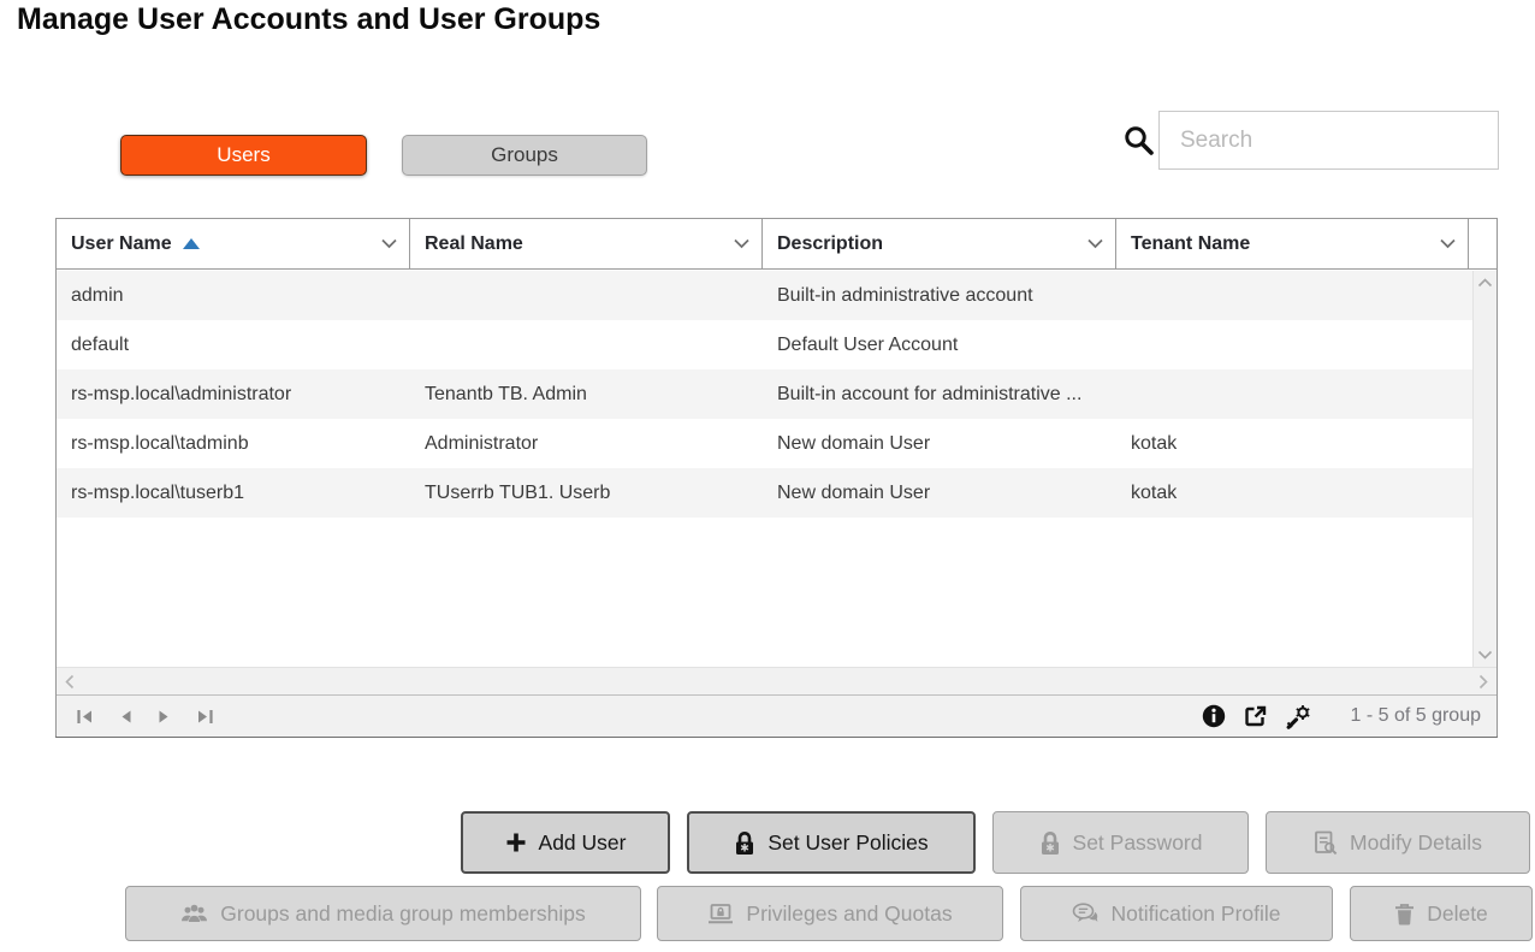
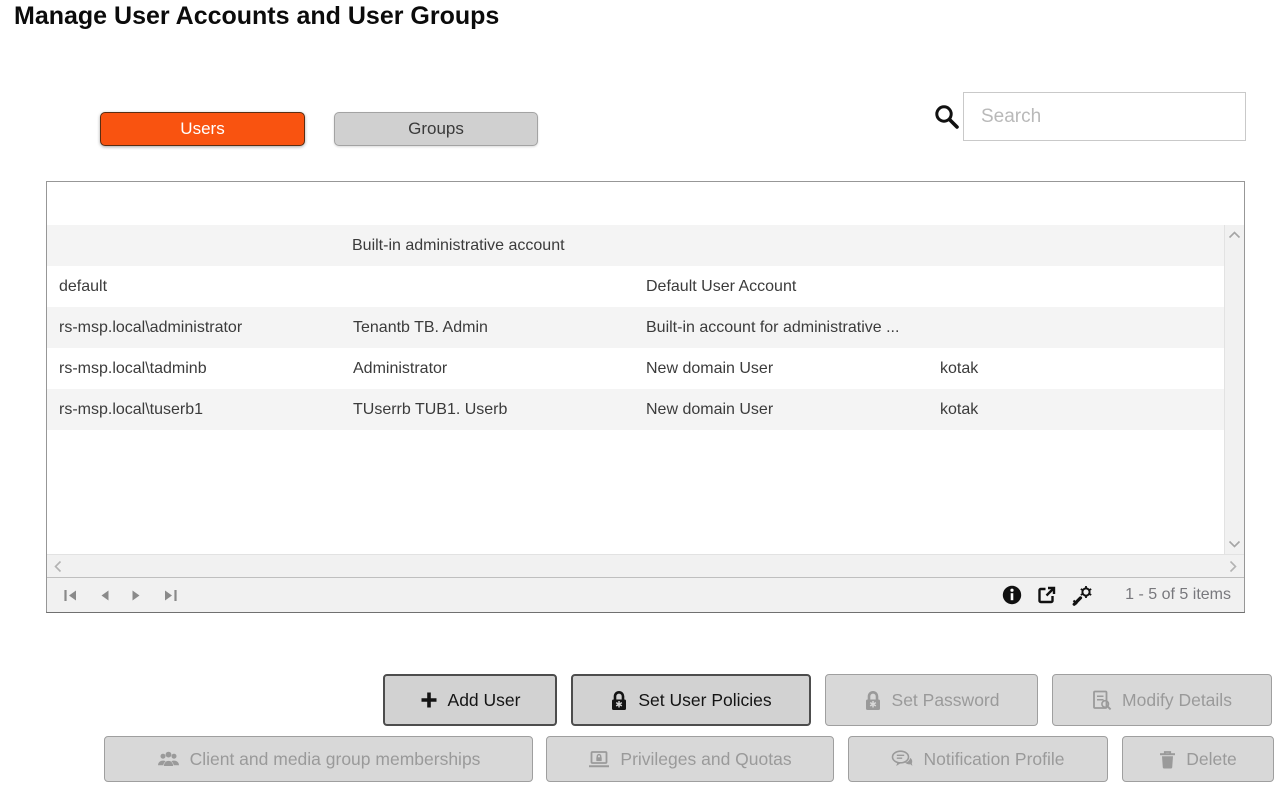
  Manage User Accounts and User Groups
  Users
  Groups
  Search
- User Name
- Real Name
- Description
- Tenant Name
- admin
  Built-in administrative account
  default
  Default User Account
  rs-msp.local\administrator
  Tenantb TB. Admin
  Built-in account for administrative ...
  rs-msp.local\tadminb
  Administrator
  New domain User
  kotak
  rs-msp.local\tuserb1
  TUserrb TUB1. Userb
  New domain User
  kotak
- 1 - 5 of 5 group
+ 1 - 5 of 5 items
  Add User
  ✱
  Set User Policies
  ✱
  Set Password
  Modify Details
- Groups and media group memberships
+ Client and media group memberships
  Privileges and Quotas
  Notification Profile
  Delete
